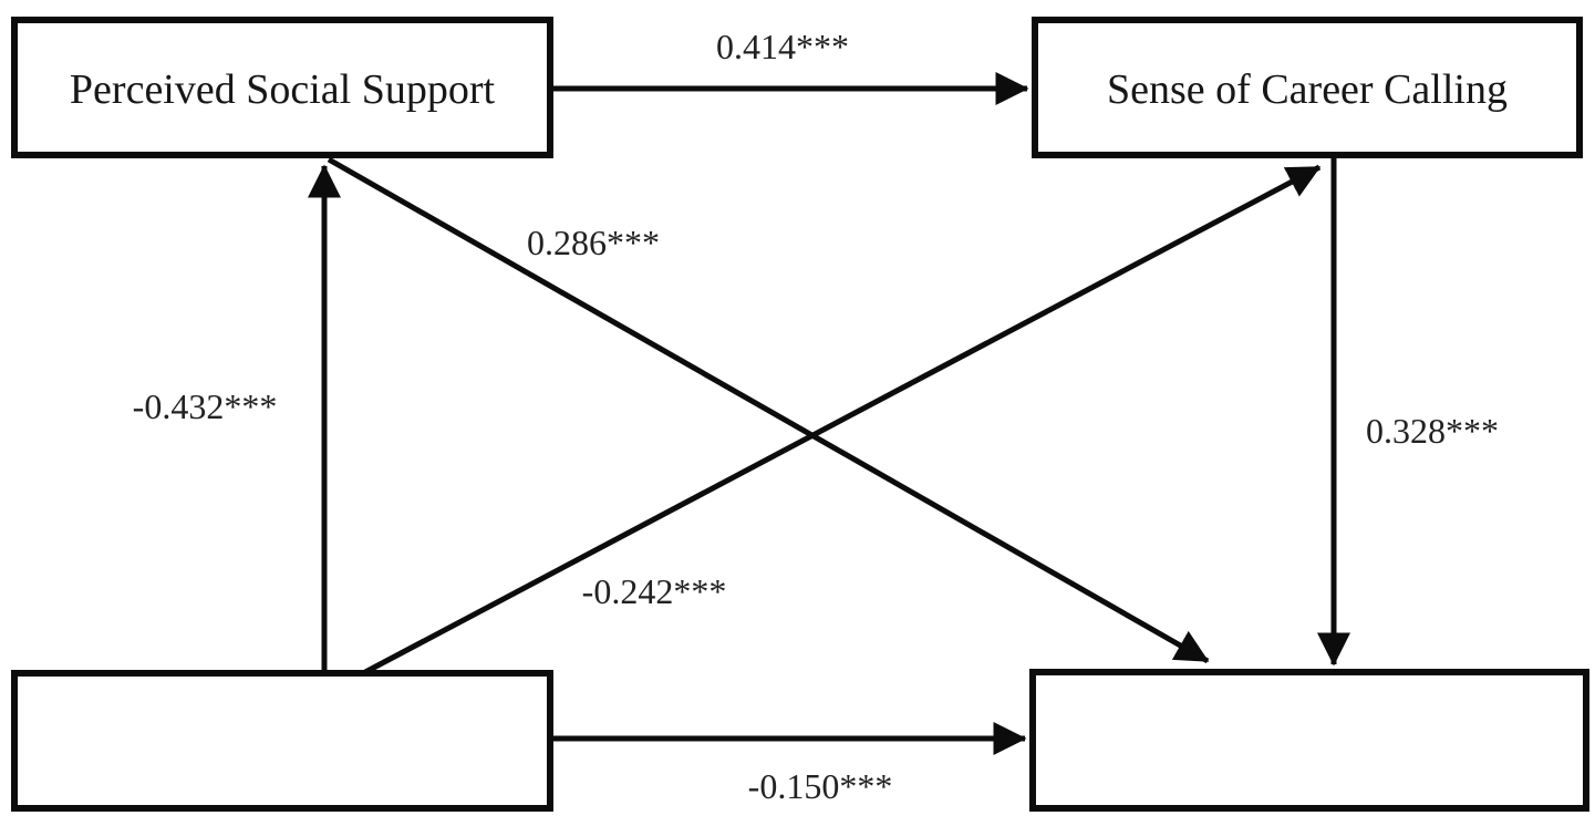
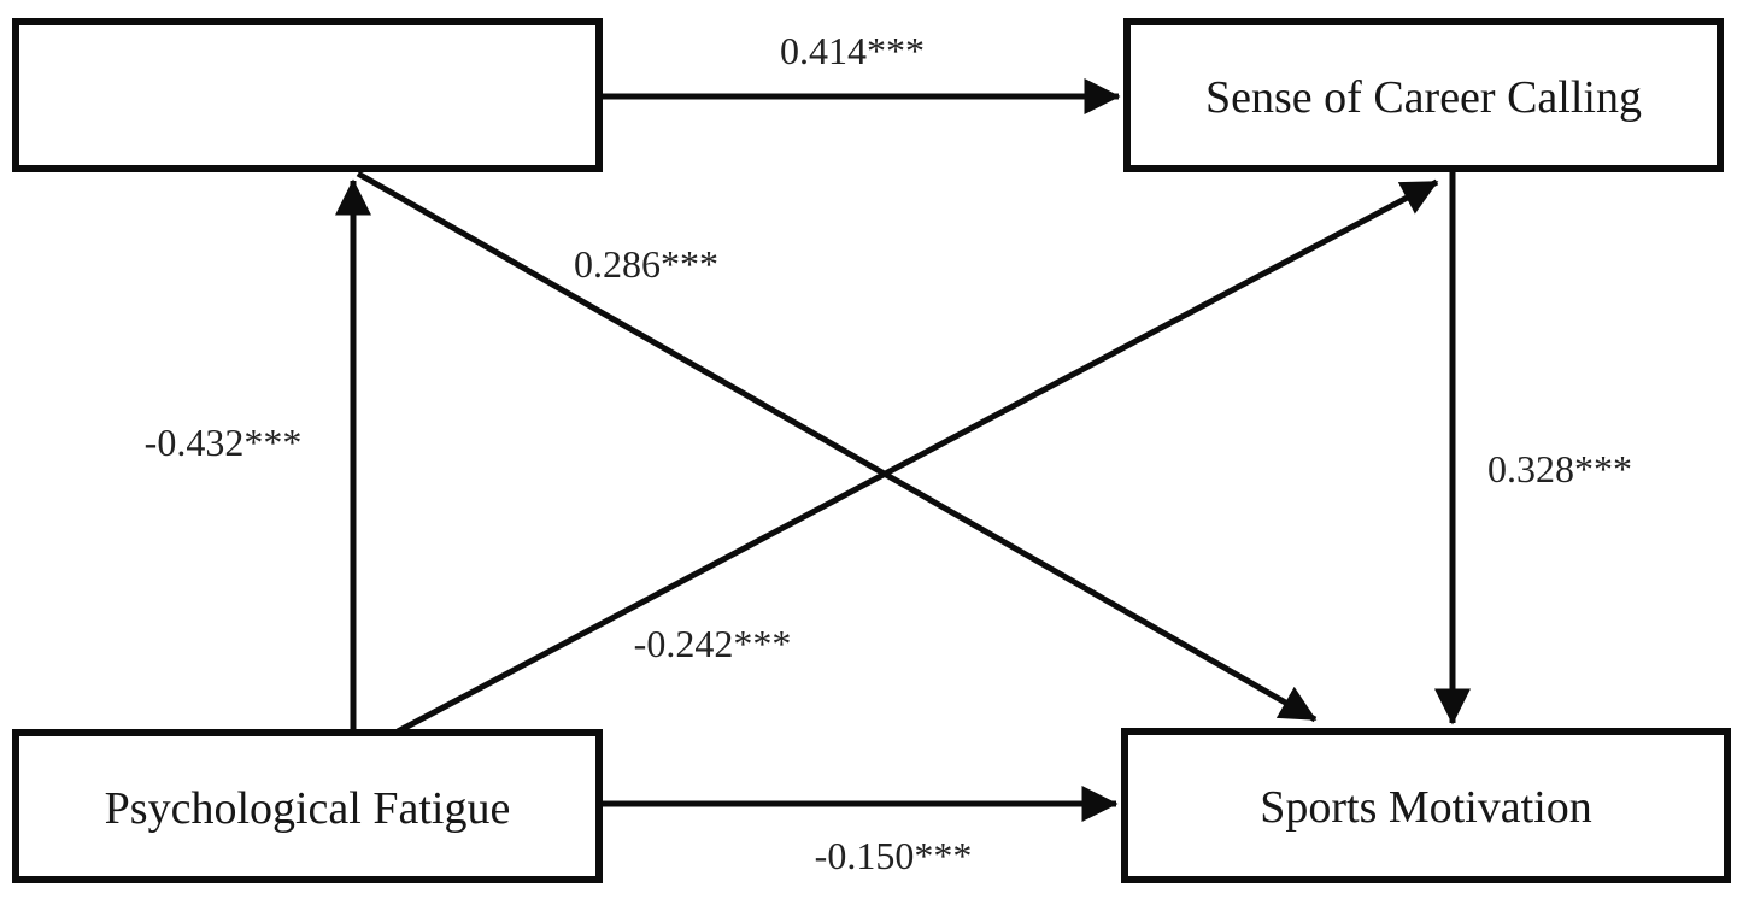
  0.414***
  -0.432***
  0.286***
  -0.242***
  0.328***
  -0.150***
- Perceived Social Support
  Sense of Career Calling
+ Psychological Fatigue
+ Sports Motivation
